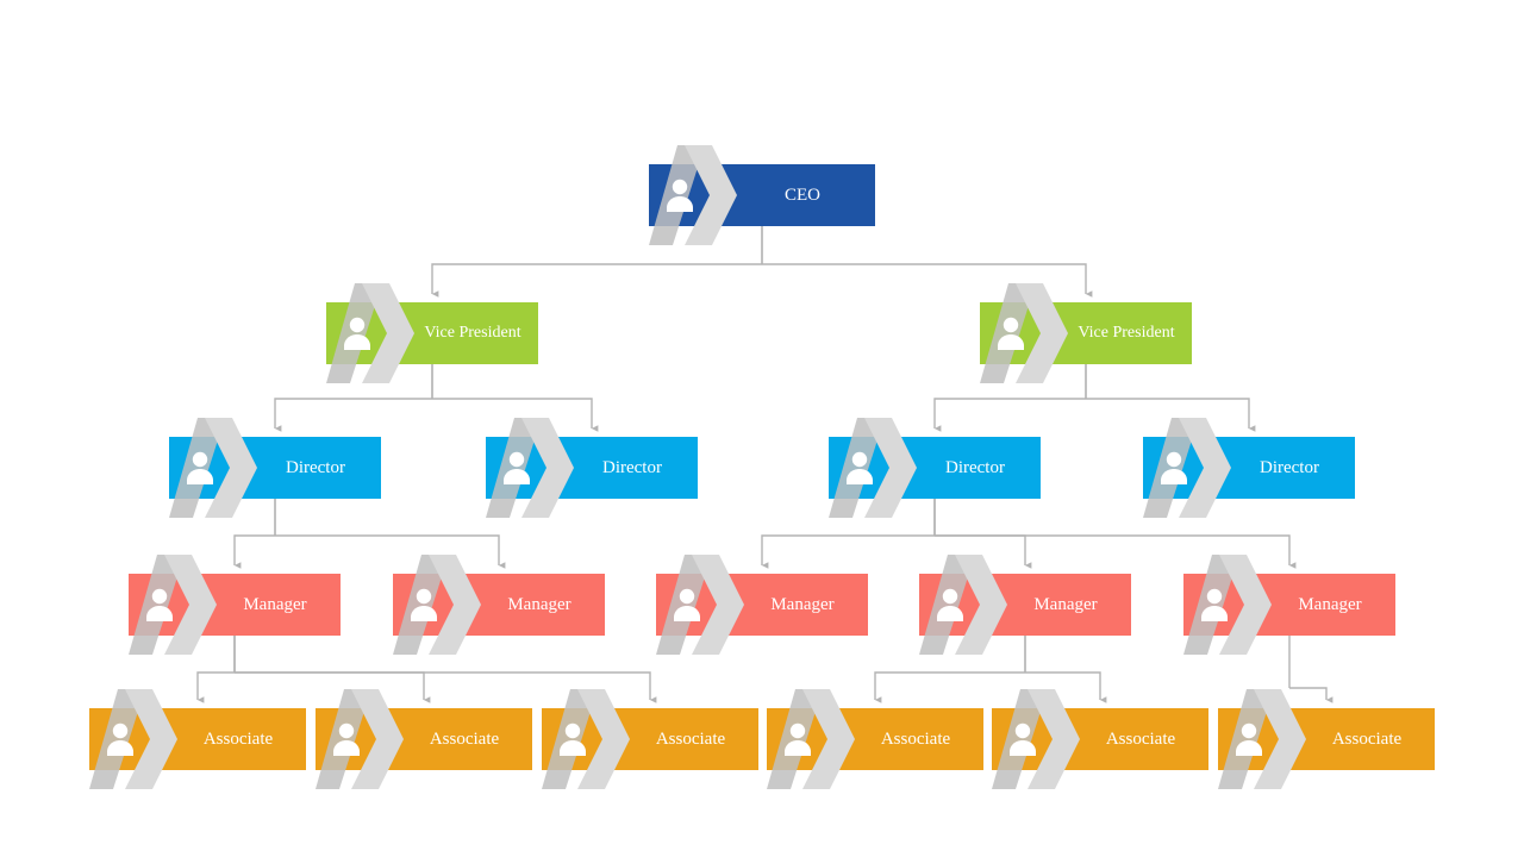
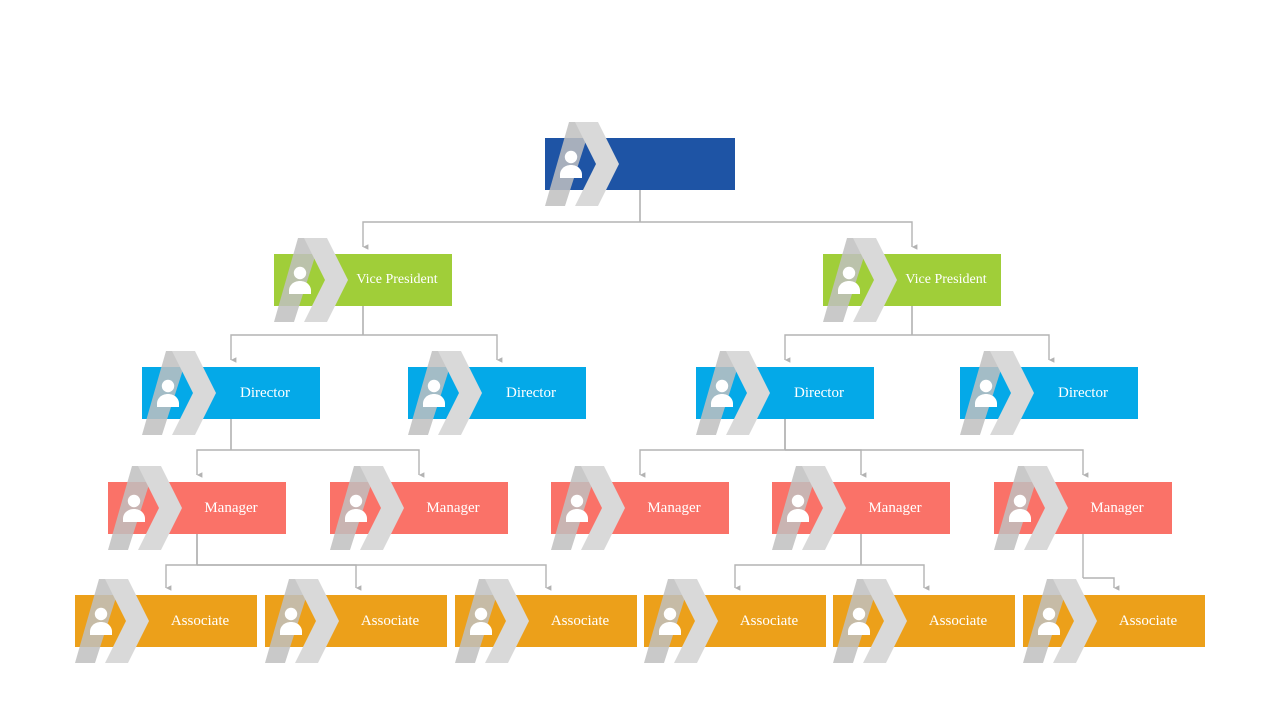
- CEO
  Vice President
  Vice President
  Director
  Director
  Director
  Director
  Manager
  Manager
  Manager
  Manager
  Manager
  Associate
  Associate
  Associate
  Associate
  Associate
  Associate
